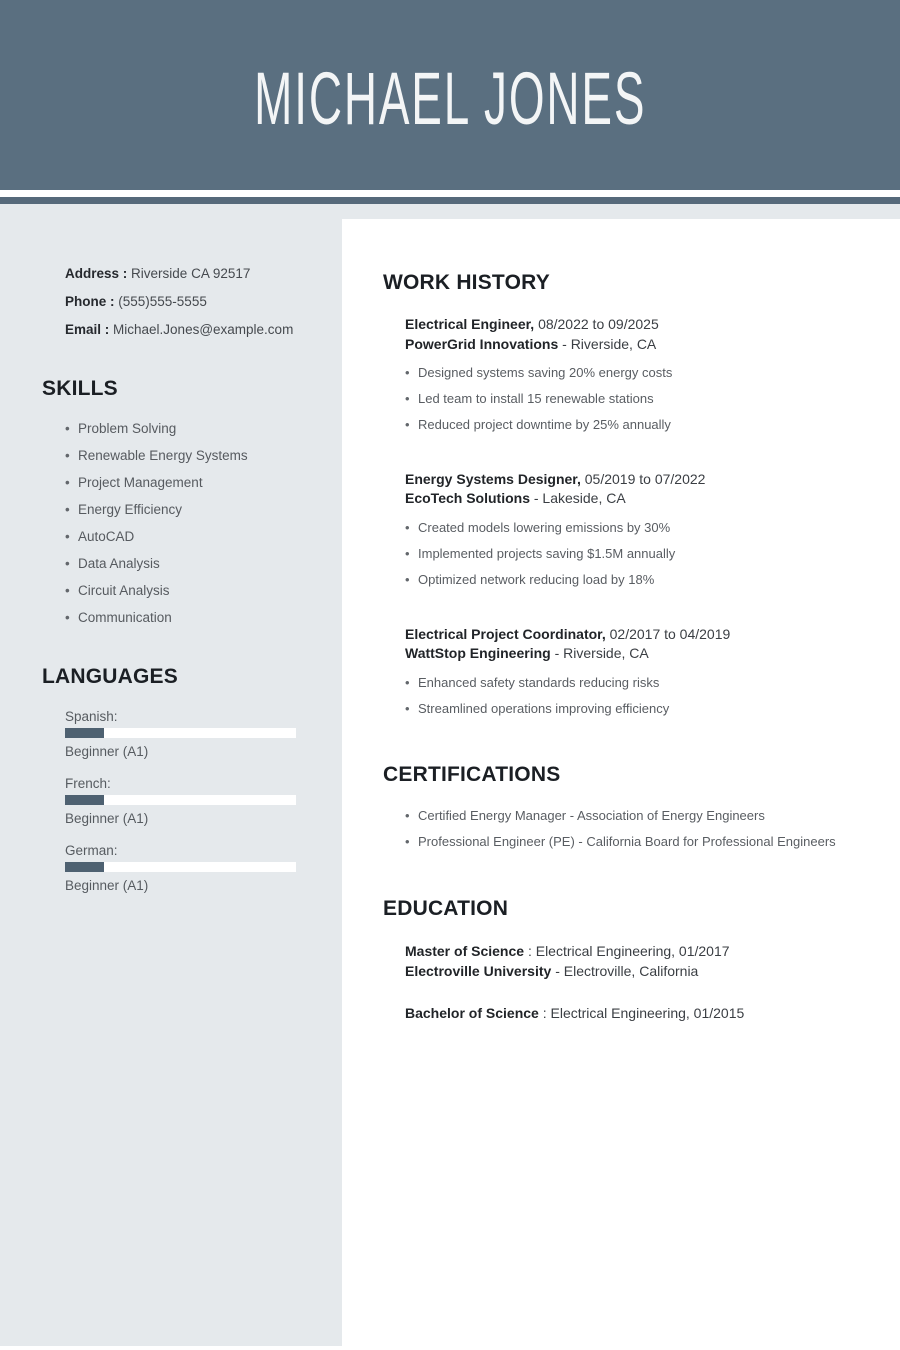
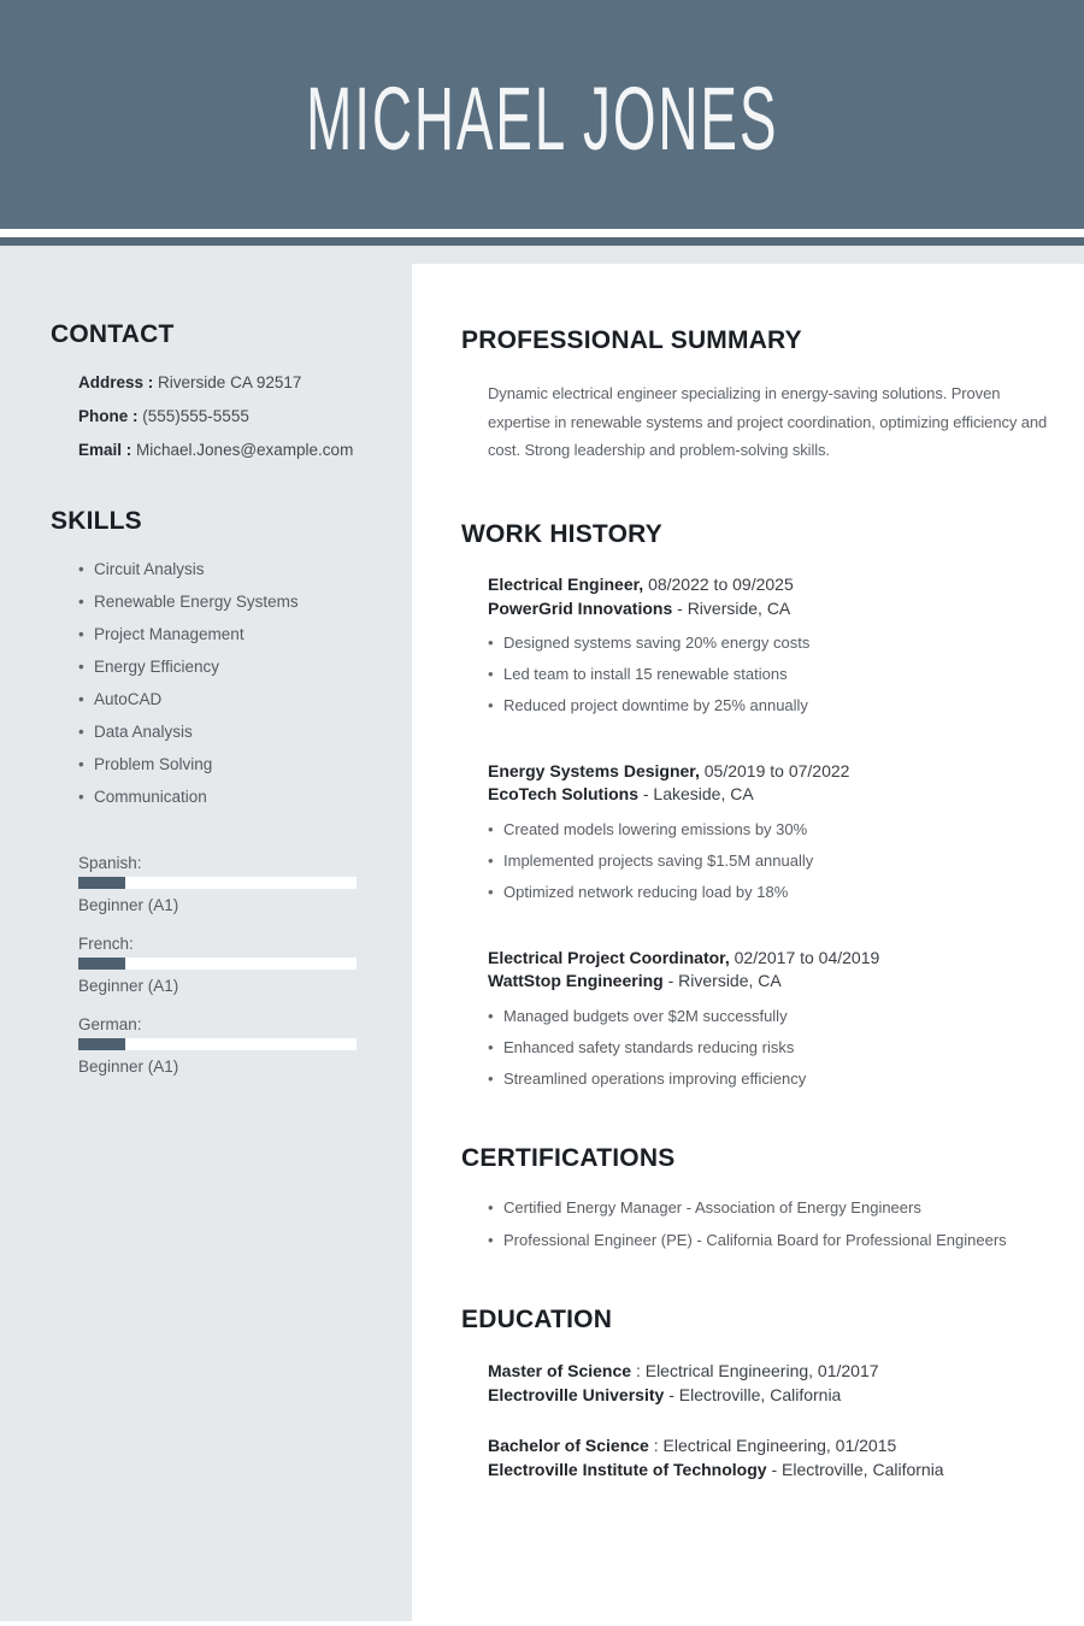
  MICHAEL JONES
+ CONTACT
  Address : Riverside CA 92517
  Phone : (555)555-5555
  Email : Michael.Jones@example.com
  SKILLS
- Problem Solving
+ Circuit Analysis
  Renewable Energy Systems
  Project Management
  Energy Efficiency
  AutoCAD
  Data Analysis
- Circuit Analysis
+ Problem Solving
  Communication
- LANGUAGES
  Spanish:
  Beginner (A1)
  French:
  Beginner (A1)
  German:
  Beginner (A1)
+ PROFESSIONAL SUMMARY
+ Dynamic electrical engineer specializing in energy-saving solutions. Proven expertise in renewable systems and project coordination, optimizing efficiency and cost. Strong leadership and problem-solving skills.
  WORK HISTORY
  Electrical Engineer, 08/2022 to 09/2025
  PowerGrid Innovations - Riverside, CA
  Designed systems saving 20% energy costs
  Led team to install 15 renewable stations
  Reduced project downtime by 25% annually
  Energy Systems Designer, 05/2019 to 07/2022
  EcoTech Solutions - Lakeside, CA
  Created models lowering emissions by 30%
  Implemented projects saving $1.5M annually
  Optimized network reducing load by 18%
  Electrical Project Coordinator, 02/2017 to 04/2019
  WattStop Engineering - Riverside, CA
+ Managed budgets over $2M successfully
  Enhanced safety standards reducing risks
  Streamlined operations improving efficiency
  CERTIFICATIONS
  Certified Energy Manager - Association of Energy Engineers
  Professional Engineer (PE) - California Board for Professional Engineers
  EDUCATION
  Master of Science : Electrical Engineering, 01/2017
  Electroville University - Electroville, California
  Bachelor of Science : Electrical Engineering, 01/2015
+ Electroville Institute of Technology - Electroville, California
